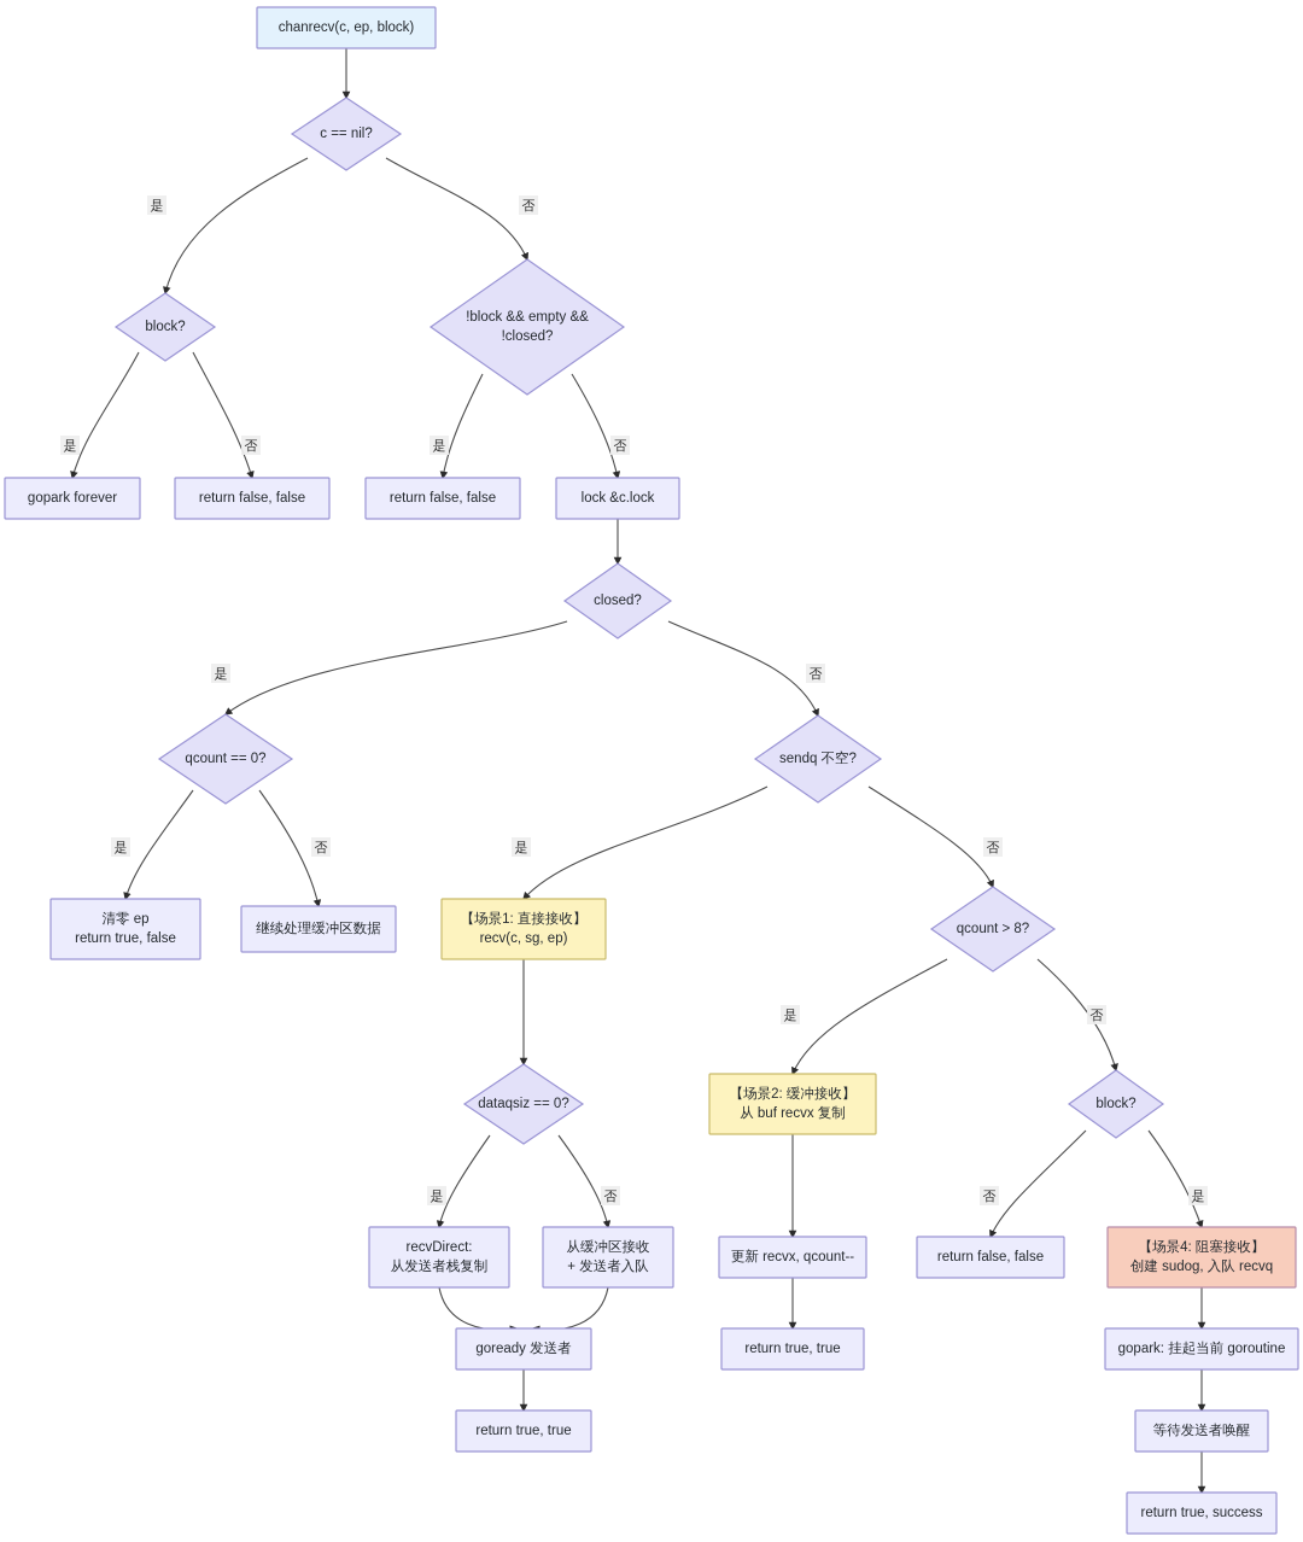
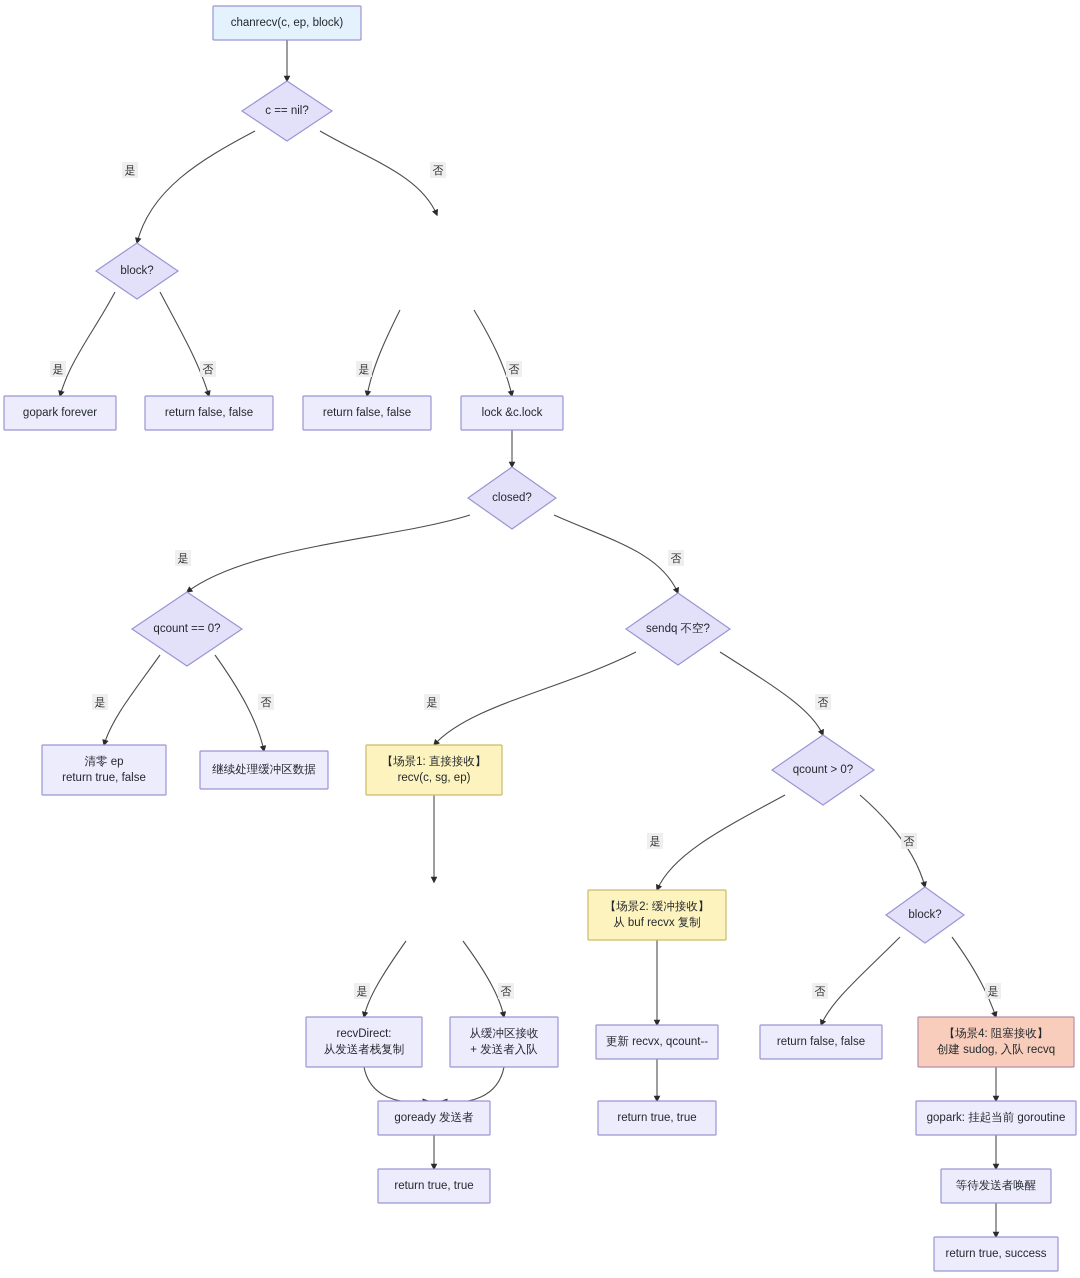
  是
  否
  是
  否
  是
  否
  是
  否
  是
  否
  是
  否
  是
  否
  是
  否
  否
  是
  chanrecv(c, ep, block)
  c == nil?
  block?
- !block && empty &&
- !closed?
  gopark forever
  return false, false
  return false, false
  lock &c.lock
  closed?
  qcount == 0?
  sendq 不空?
  清零 ep
  return true, false
  继续处理缓冲区数据
  【场景1: 直接接收】
  recv(c, sg, ep)
- qcount > 8?
+ qcount > 0?
  【场景2: 缓冲接收】
  从 buf recvx 复制
  block?
- dataqsiz == 0?
  recvDirect:
  从发送者栈复制
  从缓冲区接收
  + 发送者入队
  更新 recvx, qcount--
  return false, false
  【场景4: 阻塞接收】
  创建 sudog, 入队 recvq
  goready 发送者
  return true, true
  return true, true
  gopark: 挂起当前 goroutine
  等待发送者唤醒
  return true, success
